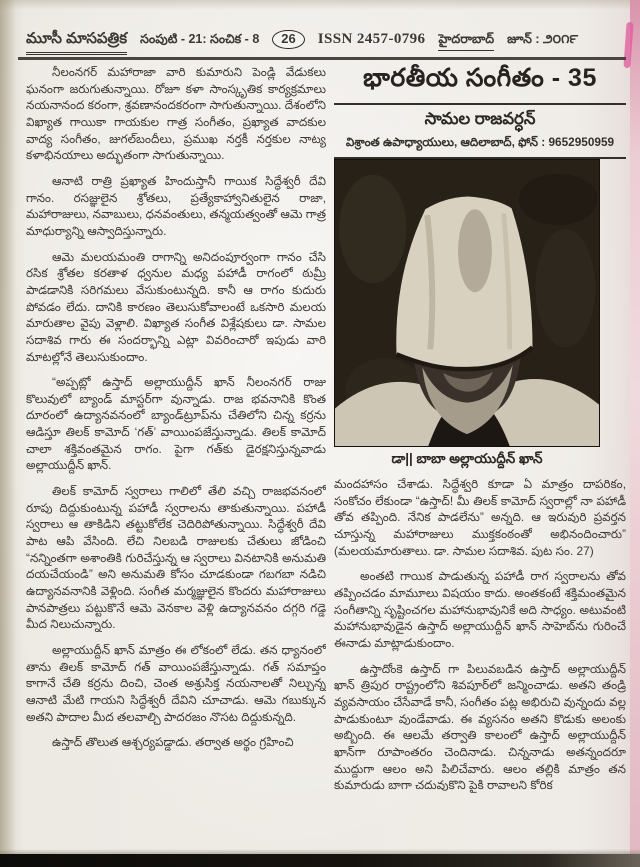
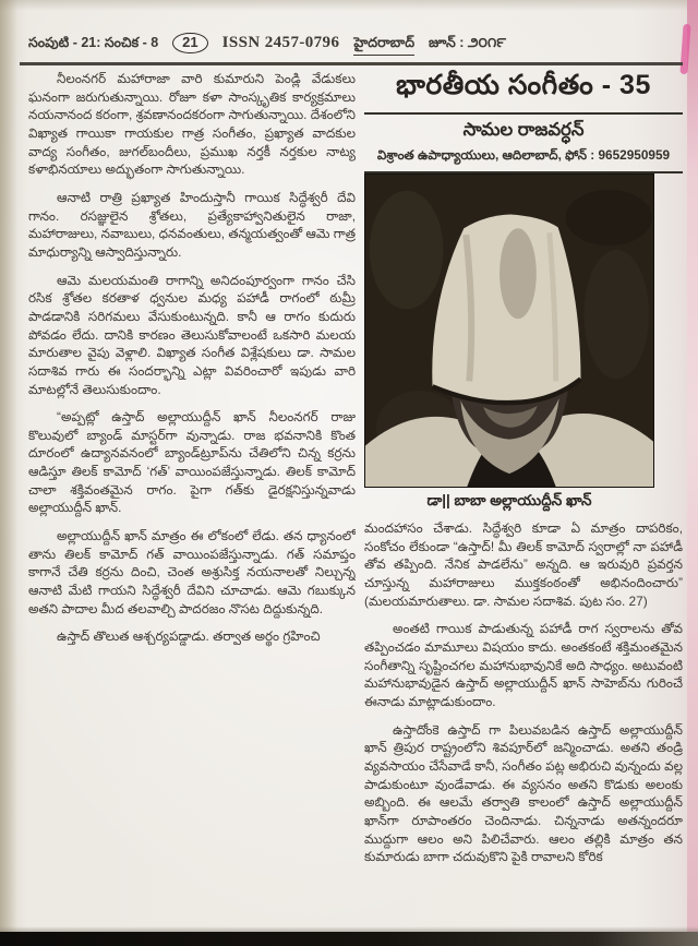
- మూసీ మాసపత్రిక
  సంపుటి - 21: సంచిక - 8
- 26
+ 21
  ISSN 2457-0796
  హైదరాబాద్
  జూన్ : ౨౦౧౯
  నీలంనగర్ మహారాజా వారి కుమారుని పెండ్లి వేడుకలు ఘనంగా జరుగుతున్నాయి. రోజూ కళా సాంస్కృతిక కార్యక్రమాలు నయనానంద కరంగా, శ్రవణానందకరంగా సాగుతున్నాయి. దేశంలోని విఖ్యాత గాయికా గాయకుల గాత్ర సంగీతం, ప్రఖ్యాత వాదకుల వాద్య సంగీతం, జుగల్‌బందీలు, ప్రముఖ నర్తకీ నర్తకుల నాట్య కళాభినయాలు అద్భుతంగా సాగుతున్నాయి.
  ఆనాటి రాత్రి ప్రఖ్యాత హిందుస్తానీ గాయిక సిద్ధేశ్వరీ దేవి గానం. రసజ్ఞులైన శ్రోతలు, ప్రత్యేకాహ్వానితులైన రాజా, మహారాజులు, నవాబులు, ధనవంతులు, తన్మయత్వంతో ఆమె గాత్ర మాధుర్యాన్ని ఆస్వాదిస్తున్నారు.
  ఆమె మలయమంతి రాగాన్ని అనిదంపూర్వంగా గానం చేసి రసిక శ్రోతల కరతాళ ధ్వనుల మధ్య పహాడీ రాగంలో ఠుమ్రీ పాడడానికి సరిగమలు వేసుకుంటున్నది. కానీ ఆ రాగం కుదురు పోవడం లేదు. దానికి కారణం తెలుసుకోవాలంటే ఒకసారి మలయ మారుతాల వైపు వెళ్లాలి. విఖ్యాత సంగీత విశ్లేషకులు డా. సామల సదాశివ గారు ఈ సందర్భాన్ని ఎట్లా వివరించారో ఇపుడు వారి మాటల్లోనే తెలుసుకుందాం.
  “అప్పట్లో ఉస్తాద్ అల్లాయుద్దీన్ ఖాన్ నీలంనగర్ రాజు కొలువులో బ్యాండ్ మాస్టర్‌గా వున్నాడు. రాజ భవనానికి కొంత దూరంలో ఉద్యానవనంలో బ్యాండ్‌ట్రూప్‌ను చేతిలోని చిన్న కర్రను ఆడిస్తూ తిలక్ కామోద్ ‘గత్’ వాయింపజేస్తున్నాడు. తిలక్ కామోద్ చాలా శక్తివంతమైన రాగం. పైగా గత్‌కు డైరక్షనిస్తున్నవాడు అల్లాయుద్దీన్ ఖాన్.
- తిలక్ కామోద్ స్వరాలు గాలిలో తేలి వచ్చి రాజభవనంలో రూపు దిద్దుకుంటున్న పహాడీ స్వరాలను తాకుతున్నాయి. పహాడీ స్వరాలు ఆ తాకిడిని తట్టుకోలేక చెదిరిపోతున్నాయి. సిద్ధేశ్వరీ దేవి పాట ఆపి వేసింది. లేచి నిలబడి రాజులకు చేతులు జోడించి “నన్నింతగా అశాంతికి గురిచేస్తున్న ఆ స్వరాలు వినటానికి అనుమతి దయచేయండి” అని అనుమతి కోసం చూడకుండా గబగబా నడిచి ఉద్యానవనానికి వెళ్లింది. సంగీత మర్మజ్ఞులైన కొందరు మహారాజులు పానపాత్రలు పట్టుకొనే ఆమె వెనకాల వెళ్లి ఉద్యానవనం దగ్గరి గడ్డె మీద నిలుచున్నారు.
  అల్లాయుద్దీన్ ఖాన్ మాత్రం ఈ లోకంలో లేడు. తన ధ్యానంలో తాను తిలక్ కామోద్ గత్ వాయింపజేస్తున్నాడు. గత్ సమాప్తం కాగానే చేతి కర్రను దించి, చెంత అశ్రుసిక్త నయనాలతో నిల్చున్న ఆనాటి మేటి గాయని సిద్ధేశ్వరీ దేవిని చూచాడు. ఆమె గబుక్కున అతని పాదాల మీద తలవాల్చి పాదరజం నొసట దిద్దుకున్నది.
  ఉస్తాద్ తొలుత ఆశ్చర్యపడ్డాడు. తర్వాత అర్థం గ్రహించి
  భారతీయ సంగీతం - 35
  సామల రాజవర్ధన్
  విశ్రాంత ఉపాధ్యాయులు, ఆదిలాబాద్, ఫోన్ : 9652950959
  డా|| బాబా అల్లాయుద్దీన్ ఖాన్
  మందహాసం చేశాడు. సిద్ధేశ్వరి కూడా ఏ మాత్రం దాపరికం, సంకోచం లేకుండా “ఉస్తాద్! మీ తిలక్ కామోద్ స్వరాల్లో నా పహాడీ తోవ తప్పింది. నేనిక పాడలేను” అన్నది. ఆ ఇరువురి ప్రవర్తన చూస్తున్న మహారాజులు ముక్తకంఠంతో అభినందించారు” (మలయమారుతాలు. డా. సామల సదాశివ. పుట సం. 27)
  అంతటి గాయిక పాడుతున్న పహాడీ రాగ స్వరాలను తోవ తప్పించడం మామూలు విషయం కాదు. అంతకంటే శక్తిమంతమైన సంగీతాన్ని సృష్టించగల మహానుభావునికే అది సాధ్యం. అటువంటి మహానుభావుడైన ఉస్తాద్ అల్లాయుద్దీన్ ఖాన్ సాహెబ్‌ను గురించే ఈనాడు మాట్లాడుకుందాం.
  ఉస్తాదోంకె ఉస్తాద్ గా పిలువబడిన ఉస్తాద్ అల్లాయుద్దీన్ ఖాన్ త్రిపుర రాష్ట్రంలోని శివపూర్‌లో జన్మించాడు. అతని తండ్రి వ్యవసాయం చేసేవాడే కానీ, సంగీతం పట్ల అభిరుచి వున్నందు వల్ల పాడుకుంటూ వుండేవాడు. ఈ వ్యసనం అతని కొడుకు అలంకు అబ్బింది. ఈ ఆలమే తర్వాతి కాలంలో ఉస్తాద్ అల్లాయుద్దీన్ ఖాన్‌గా రూపాంతరం చెందినాడు. చిన్ననాడు అతన్నందరూ ముద్దుగా ఆలం అని పిలిచేవారు. ఆలం తల్లికి మాత్రం తన కుమారుడు బాగా చదువుకొని పైకి రావాలని కోరిక
